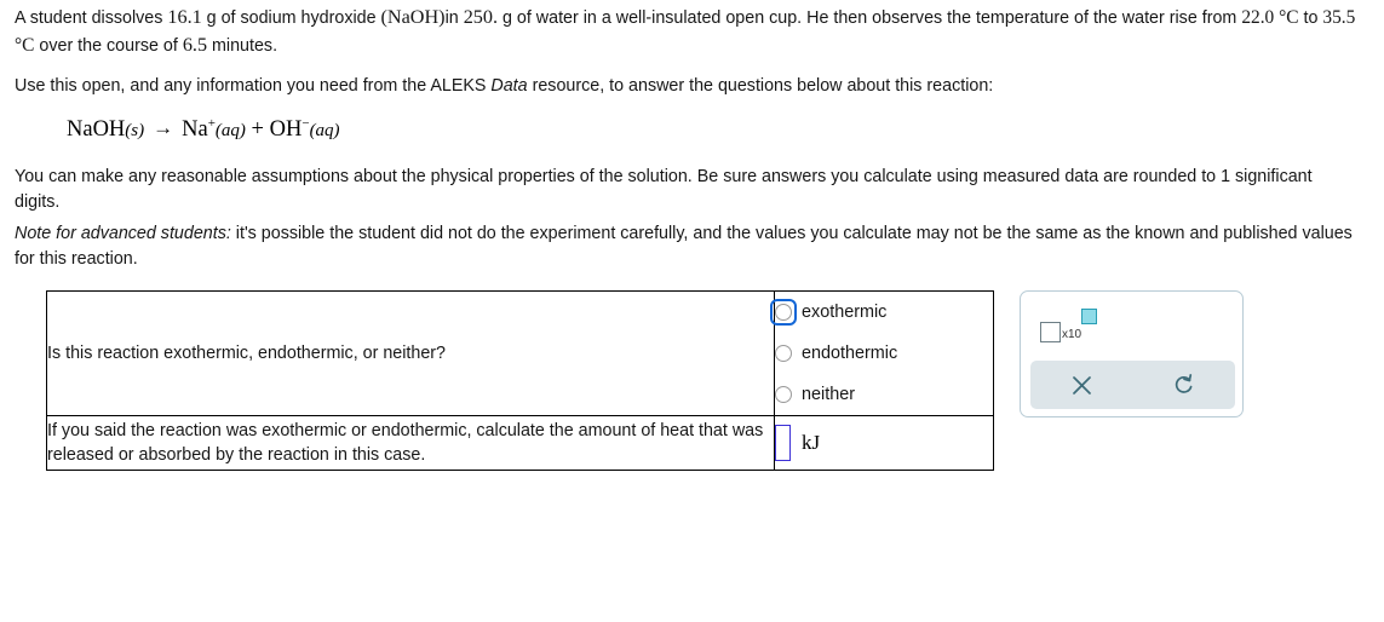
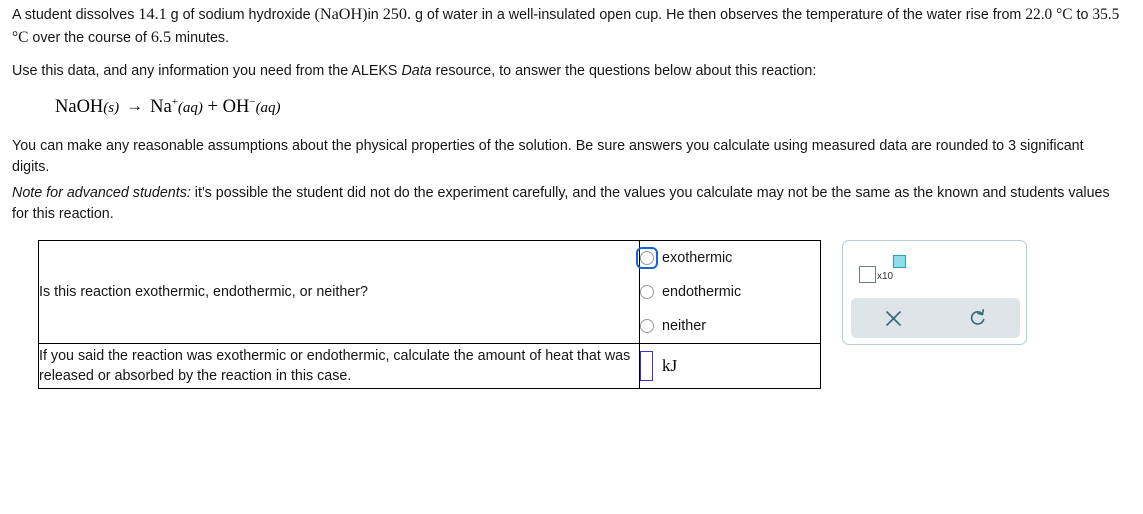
- A student dissolves 16.1 g of sodium hydroxide (NaOH)in 250. g of water in a well-insulated open cup. He then observes the temperature of the water rise from 22.0 °C to 35.5 °C over the course of 6.5 minutes.
+ A student dissolves 14.1 g of sodium hydroxide (NaOH)in 250. g of water in a well-insulated open cup. He then observes the temperature of the water rise from 22.0 °C to 35.5 °C over the course of 6.5 minutes.
- Use this open, and any information you need from the ALEKS Data resource, to answer the questions below about this reaction:
+ Use this data, and any information you need from the ALEKS Data resource, to answer the questions below about this reaction:
  NaOH(s) → Na+(aq) + OH−(aq)
- You can make any reasonable assumptions about the physical properties of the solution. Be sure answers you calculate using measured data are rounded to 1 significant digits.
+ You can make any reasonable assumptions about the physical properties of the solution. Be sure answers you calculate using measured data are rounded to 3 significant digits.
- Note for advanced students: it's possible the student did not do the experiment carefully, and the values you calculate may not be the same as the known and published values for this reaction.
+ Note for advanced students: it's possible the student did not do the experiment carefully, and the values you calculate may not be the same as the known and students values for this reaction.
  Is this reaction exothermic, endothermic, or neither?	exothermic endothermic neither
  If you said the reaction was exothermic or endothermic, calculate the amount of heat that was released or absorbed by the reaction in this case.	kJ
  x10
